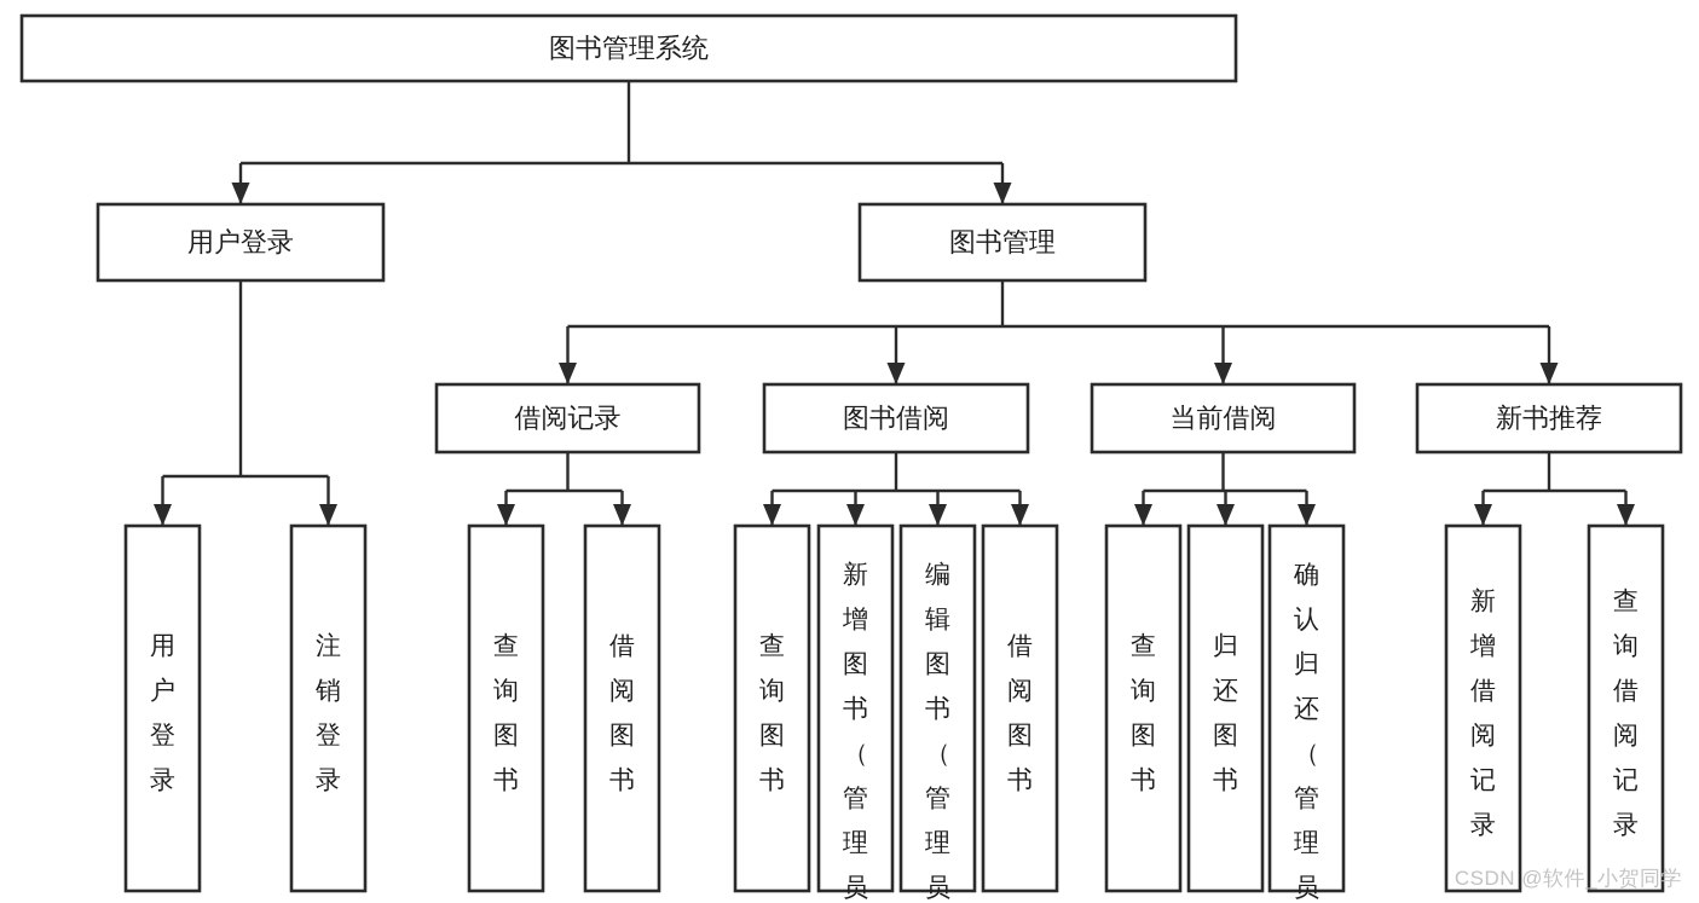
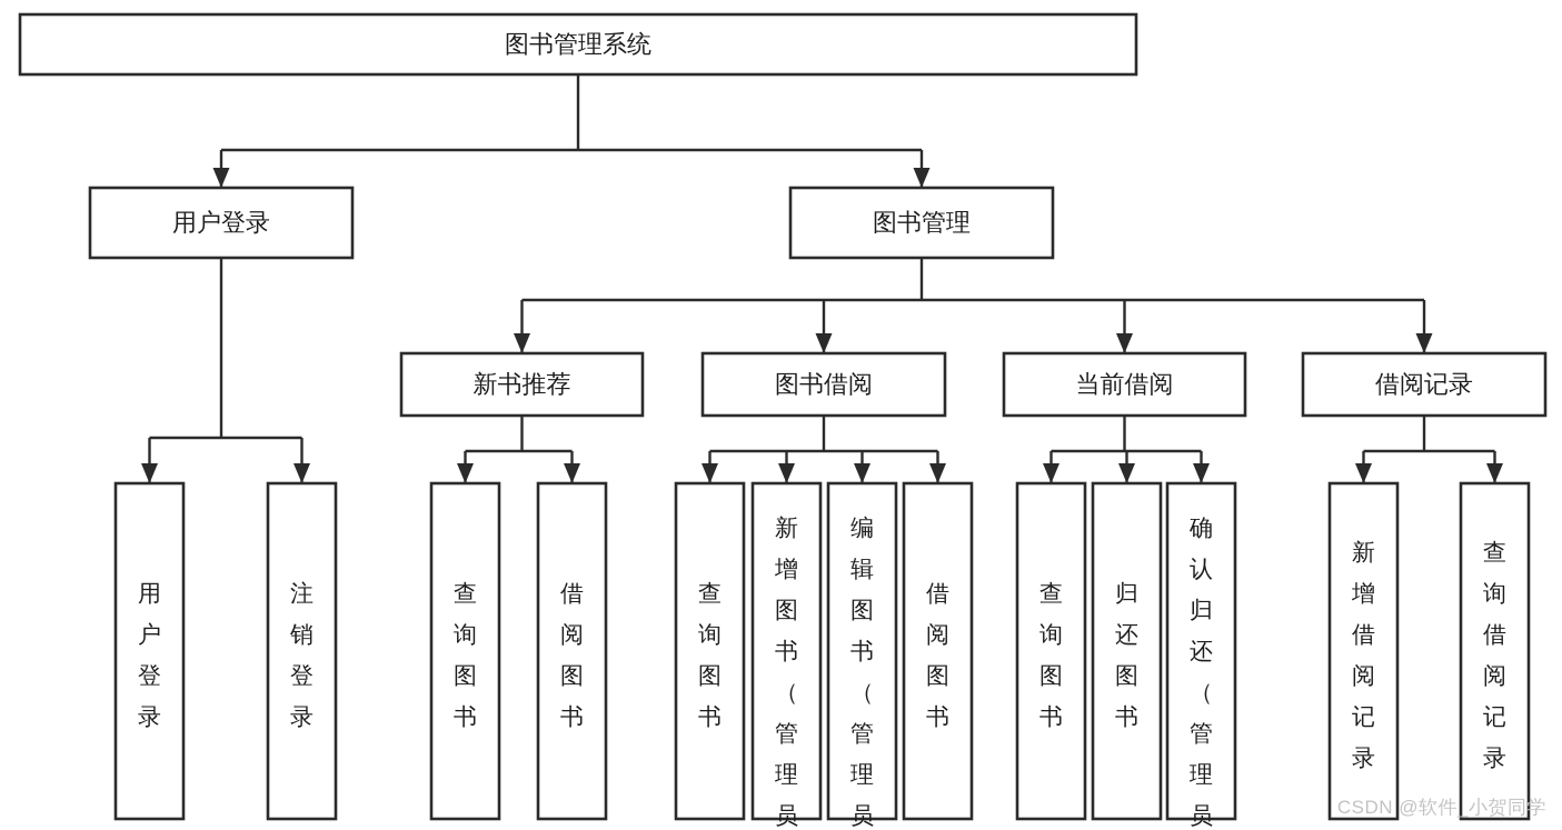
  图书管理系统
  用户登录
  图书管理
- 借阅记录
+ 新书推荐
  图书借阅
  当前借阅
- 新书推荐
+ 借阅记录
  用户登录
  注销登录
  查询图书
  借阅图书
  查询图书
  新增图书（管理员
  编辑图书（管理员
  借阅图书
  查询图书
  归还图书
  确认归还（管理员
  新增借阅记录
  查询借阅记录
  CSDN @软件_小贺同学
